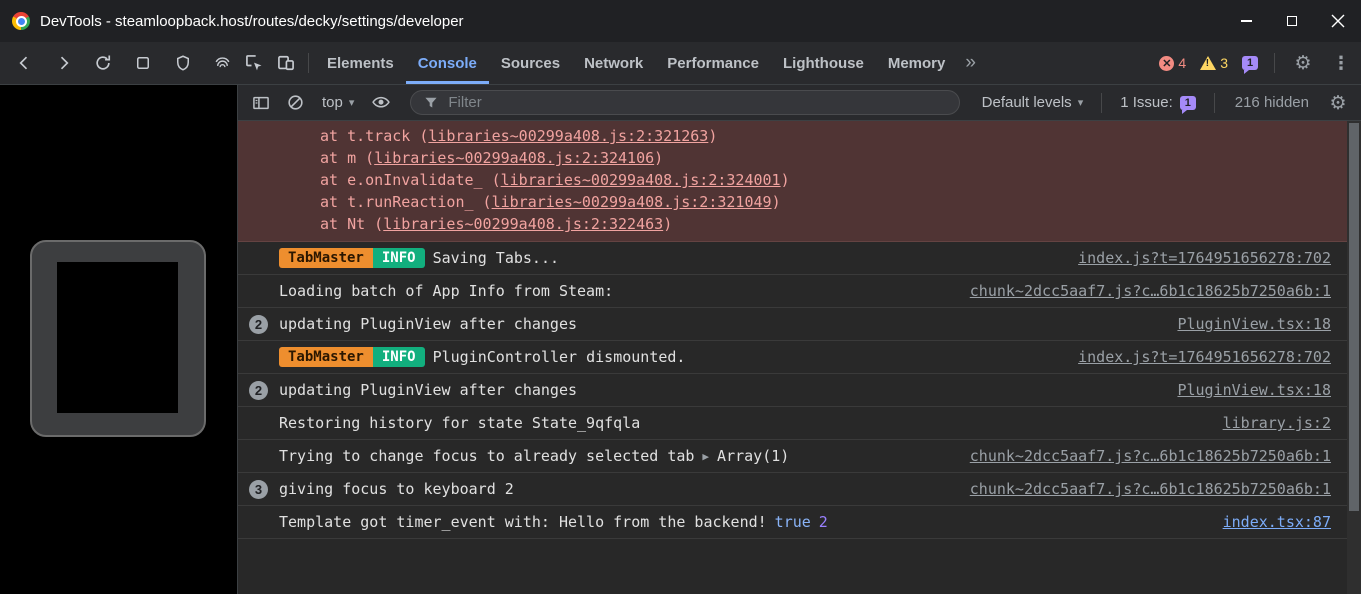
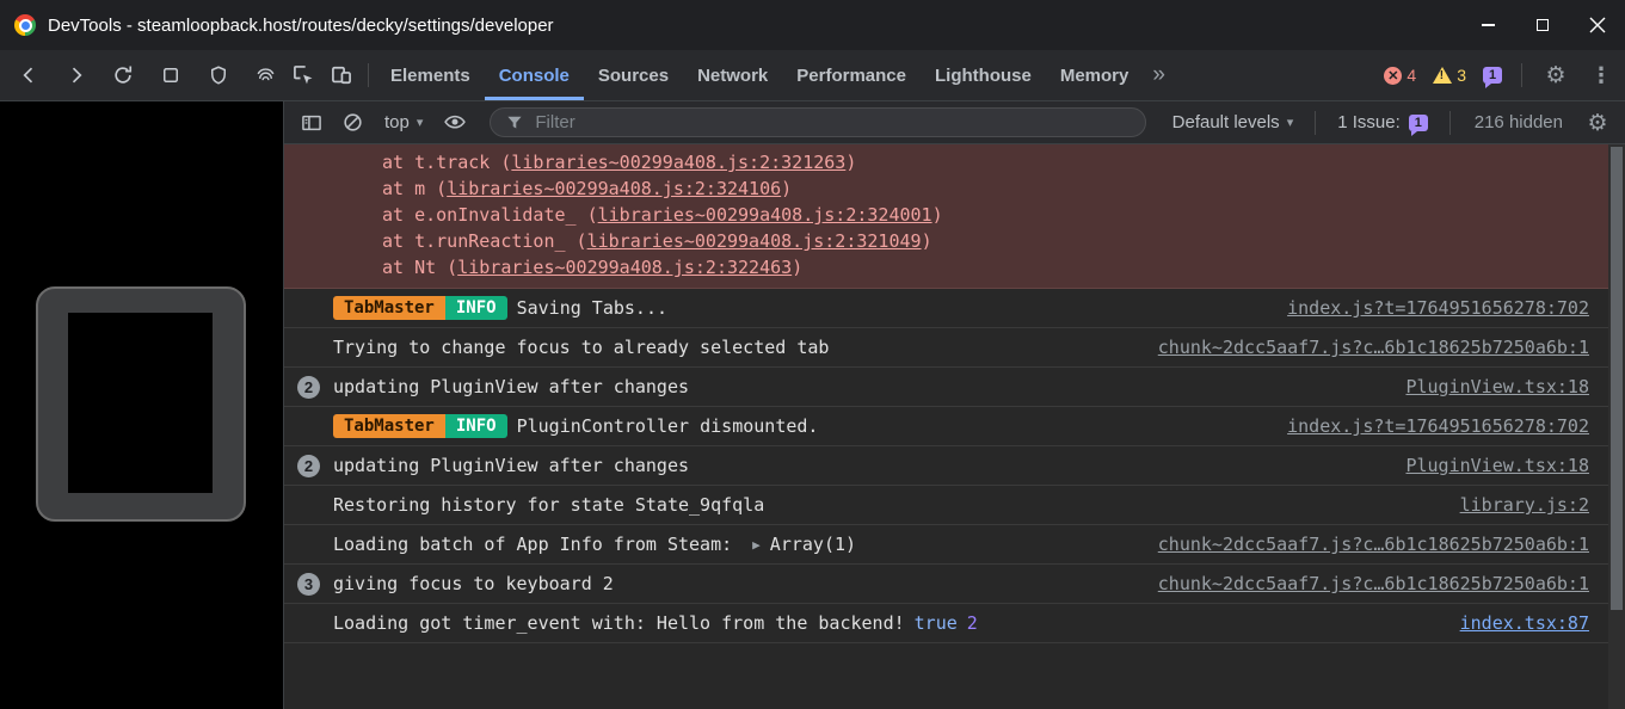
  DevTools - steamloopback.host/routes/decky/settings/developer
  Elements
  Console
  Sources
  Network
  Performance
  Lighthouse
  Memory
  »
  ✕
  4
  3
  1
  ⚙
  ⋮
  top
  ▾
  Filter
  Default levels
  ▾
  1 Issue:
  1
  216 hidden
  ⚙
  at t.track (libraries~00299a408.js:2:321263)
  at m (libraries~00299a408.js:2:324106)
  at e.onInvalidate_ (libraries~00299a408.js:2:324001)
  at t.runReaction_ (libraries~00299a408.js:2:321049)
  at Nt (libraries~00299a408.js:2:322463)
  TabMaster
  INFO
  Saving Tabs...
  index.js?t=1764951656278:702
- Loading batch of App Info from Steam:
+ Trying to change focus to already selected tab
  chunk~2dcc5aaf7.js?c…6b1c18625b7250a6b:1
  2
  updating PluginView after changes
  PluginView.tsx:18
  TabMaster
  INFO
  PluginController dismounted.
  index.js?t=1764951656278:702
  2
  updating PluginView after changes
  PluginView.tsx:18
  Restoring history for state State_9qfqla
  library.js:2
- Trying to change focus to already selected tab
+ Loading batch of App Info from Steam:
  ▶
  Array(1)
  chunk~2dcc5aaf7.js?c…6b1c18625b7250a6b:1
  3
  giving focus to keyboard 2
  chunk~2dcc5aaf7.js?c…6b1c18625b7250a6b:1
- Template got timer_event with: Hello from the backend!
+ Loading got timer_event with: Hello from the backend!
  true
  2
  index.tsx:87
